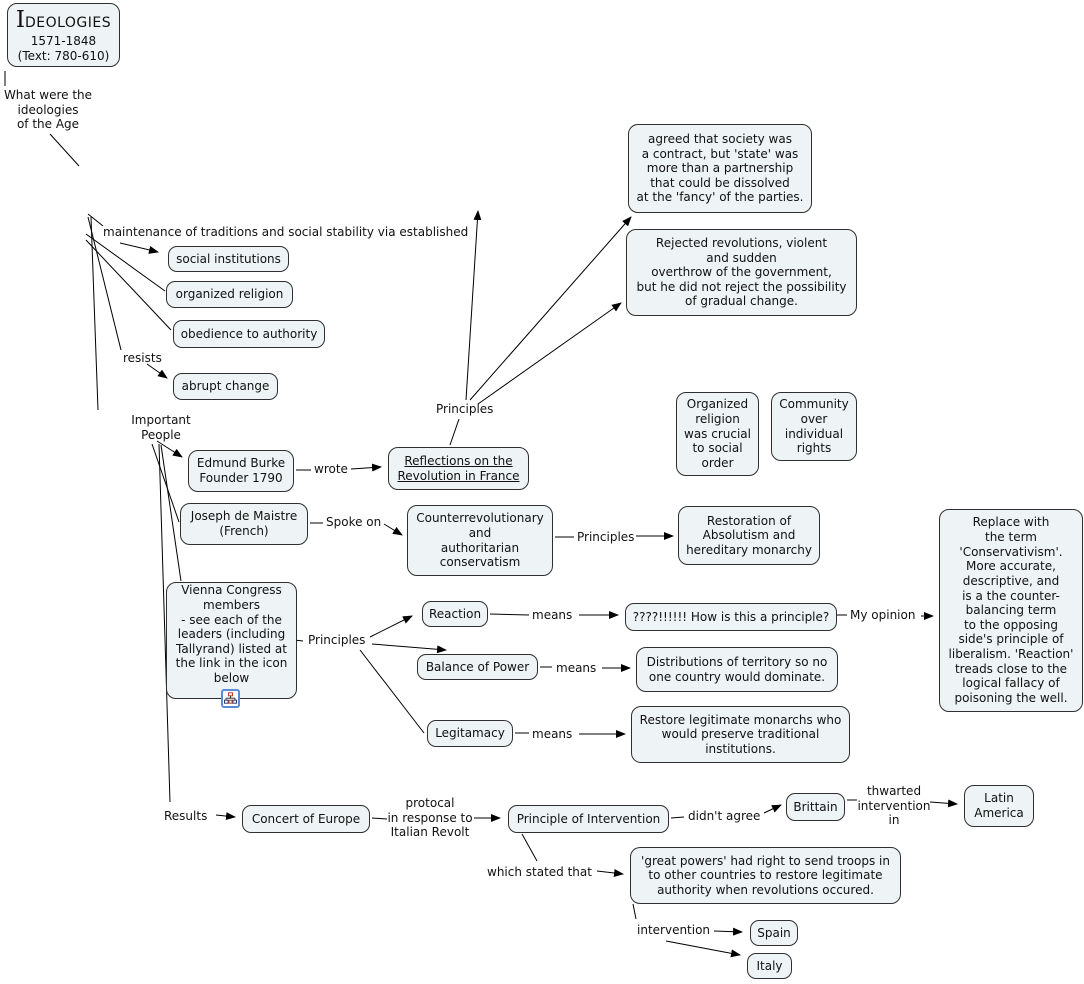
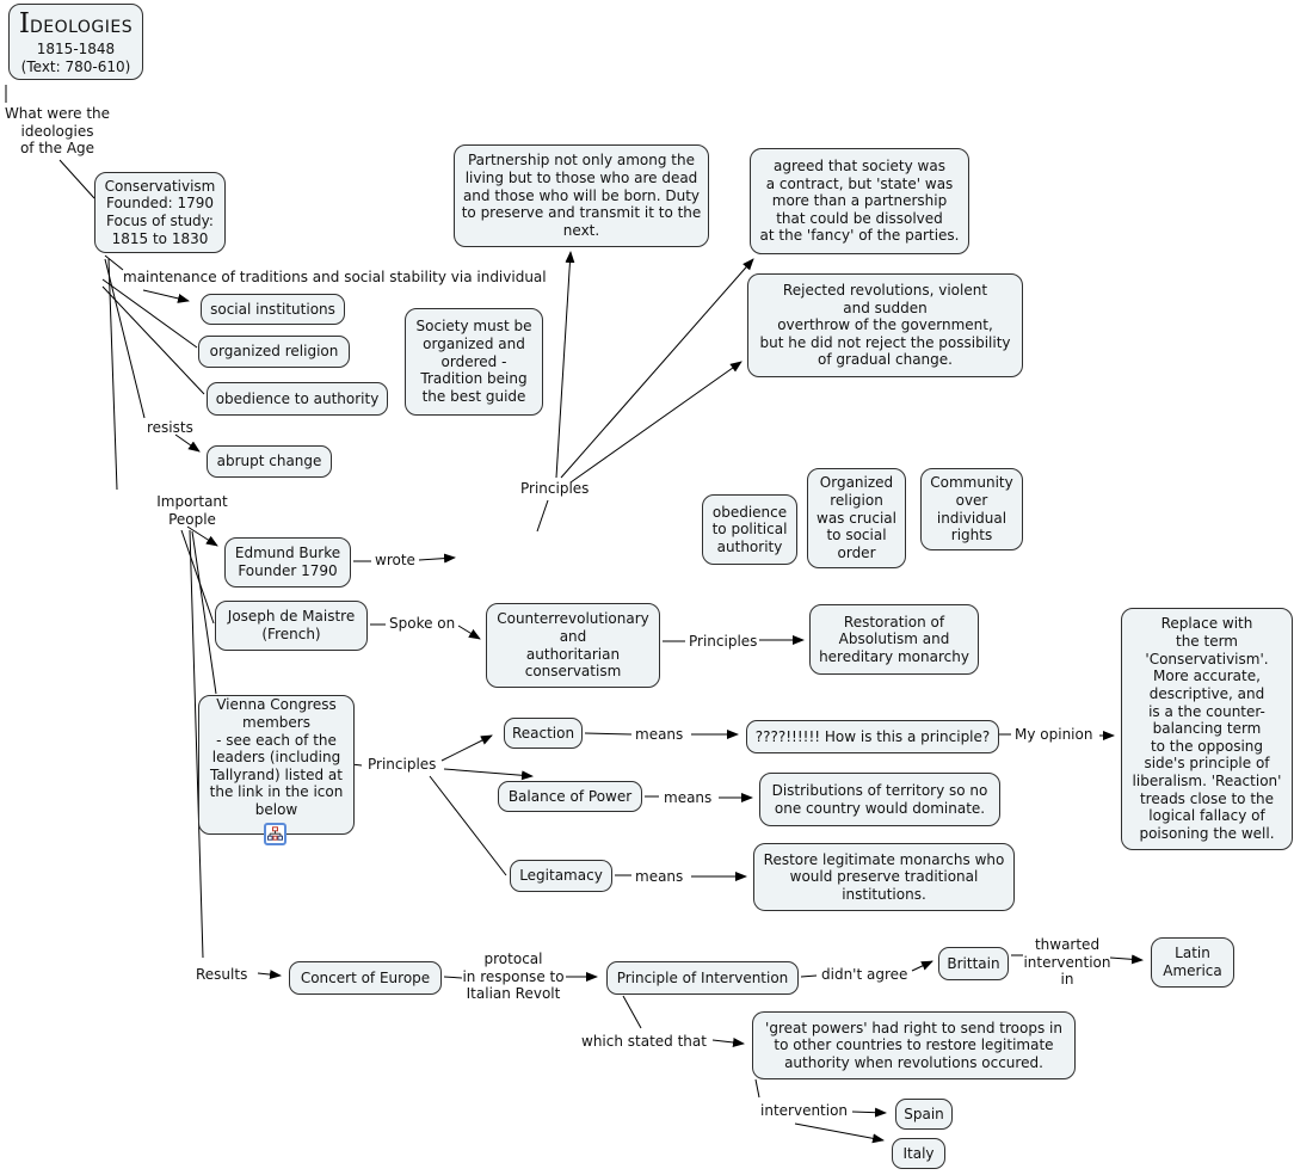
  IDEOLOGIES
- 1571-1848
+ 1815-1848
  (Text: 780-610)
  What were the
  ideologies
  of the Age
+ Conservativism
+ Founded: 1790
+ Focus of study:
+ 1815 to 1830
- maintenance of traditions and social stability via established
+ maintenance of traditions and social stability via individual
  social institutions
  organized religion
  obedience to authority
  resists
  abrupt change
  Important
  People
+ Society must be
+ organized and
+ ordered -
+ Tradition being
+ the best guide
+ Partnership not only among the
+ living but to those who are dead
+ and those who will be born. Duty
+ to preserve and transmit it to the
+ next.
  agreed that society was
  a contract, but 'state' was
  more than a partnership
  that could be dissolved
  at the 'fancy' of the parties.
  Rejected revolutions, violent
  and sudden
  overthrow of the government,
  but he did not reject the possibility
  of gradual change.
  Principles
+ obedience
+ to political
+ authority
  Organized
  religion
  was crucial
  to social
  order
  Community
  over
  individual
  rights
  Edmund Burke
  Founder 1790
  wrote
- Reflections on the
- Revolution in France
  Joseph de Maistre
  (French)
  Spoke on
  Counterrevolutionary
  and
  authoritarian
  conservatism
  Principles
  Restoration of
  Absolutism and
  hereditary monarchy
  Vienna Congress
  members
  - see each of the
  leaders (including
  Tallyrand) listed at
  the link in the icon
  below
  Principles
  Reaction
  means
  ????!!!!!! How is this a principle?
  My opinion
  Replace with
  the term
  'Conservativism'.
  More accurate,
  descriptive, and
  is a the counter-
  balancing term
  to the opposing
  side's principle of
  liberalism. 'Reaction'
  treads close to the
  logical fallacy of
  poisoning the well.
  Balance of Power
  means
  Distributions of territory so no
  one country would dominate.
  Legitamacy
  means
  Restore legitimate monarchs who
  would preserve traditional
  institutions.
  Results
  Concert of Europe
  protocal
  in response to
  Italian Revolt
  Principle of Intervention
  didn't agree
  Brittain
  thwarted
  intervention
  in
  Latin
  America
  which stated that
  'great powers' had right to send troops in
  to other countries to restore legitimate
  authority when revolutions occured.
  intervention
  Spain
  Italy
